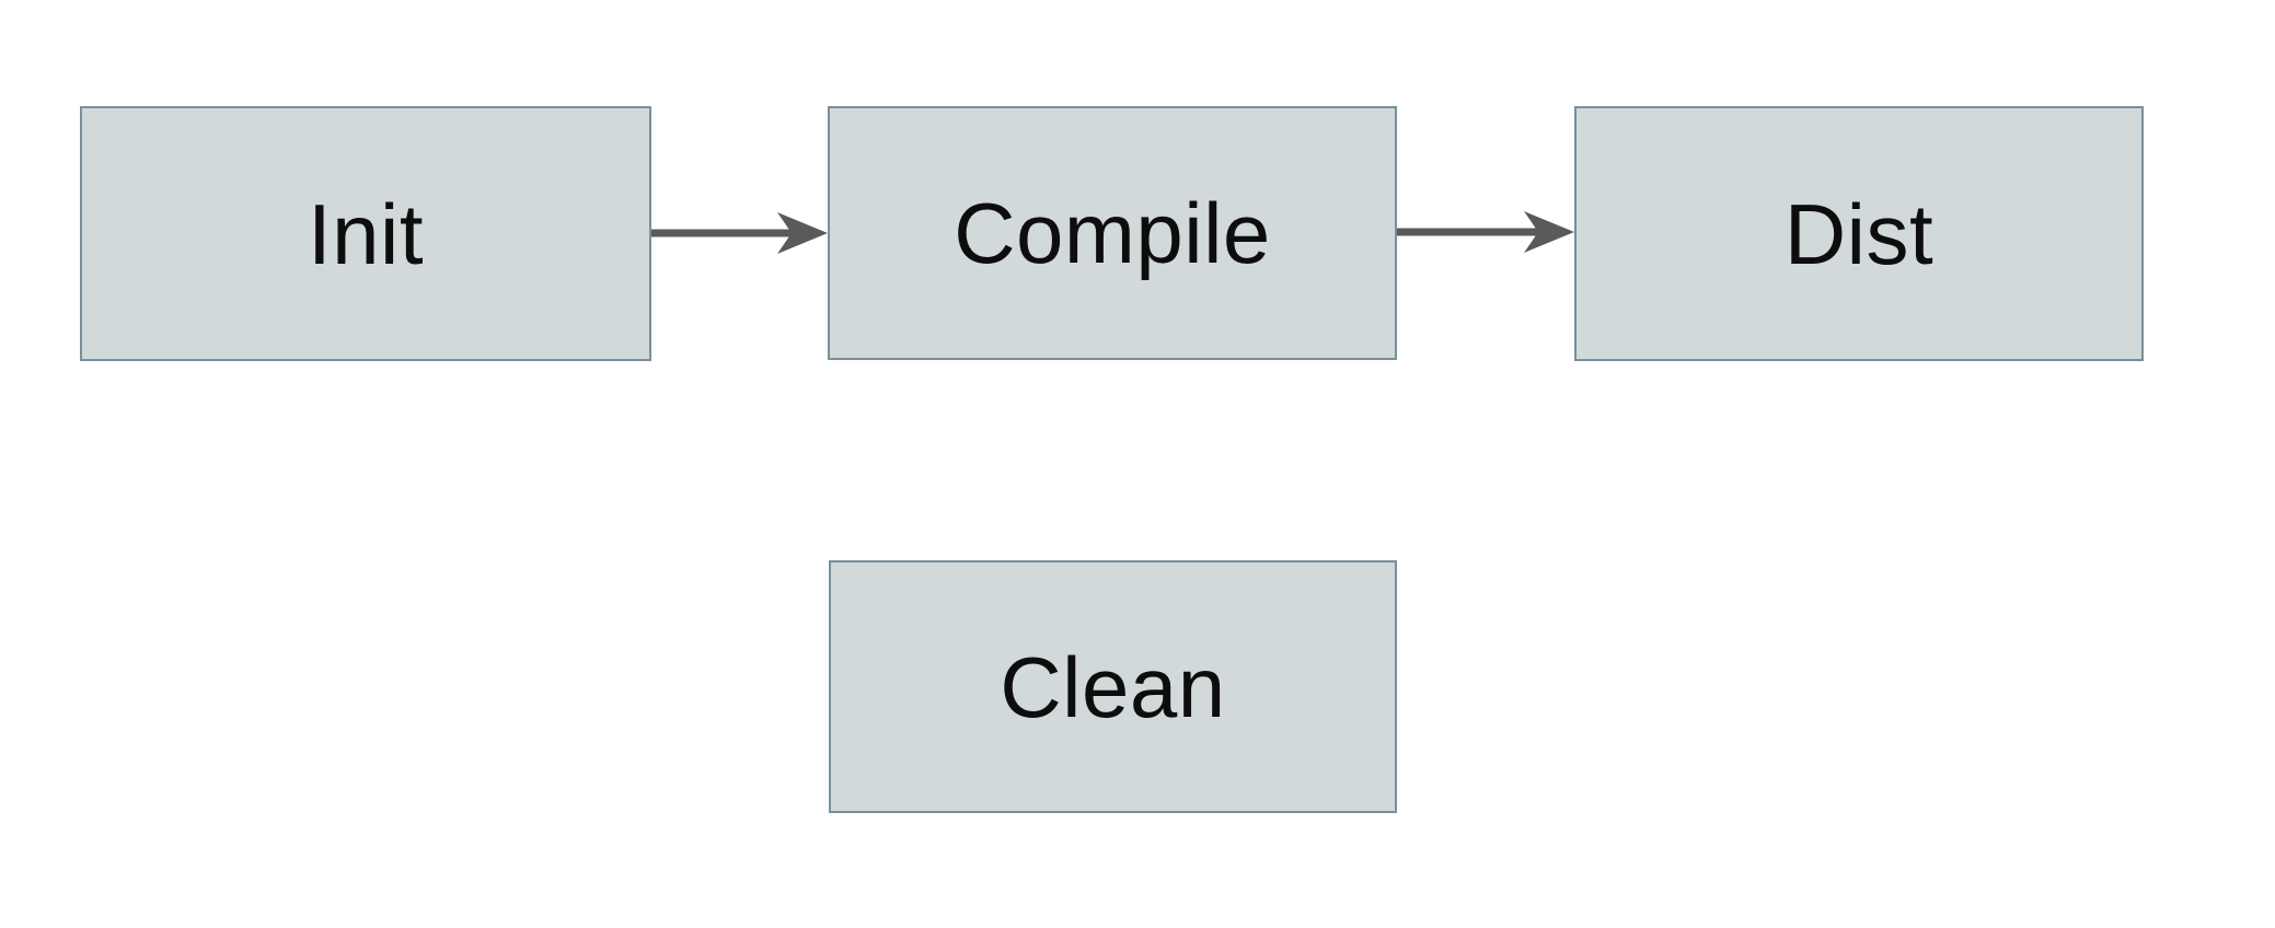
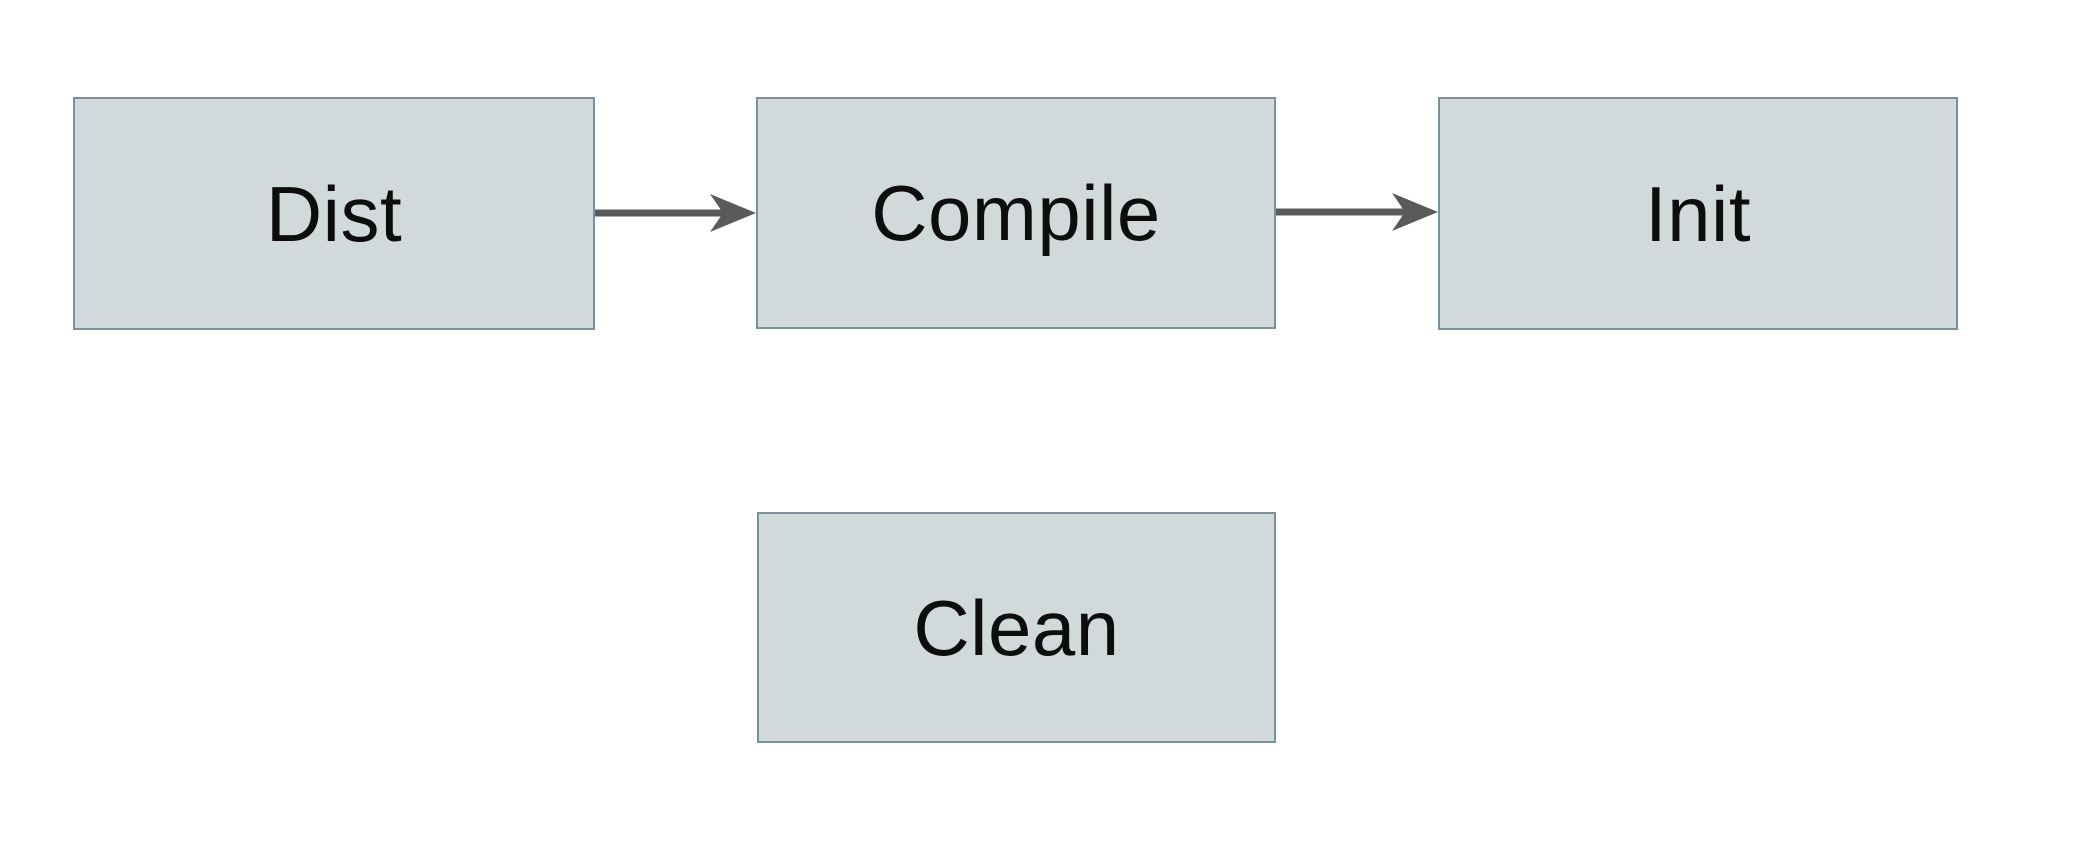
- Init
+ Dist
  Compile
- Dist
+ Init
  Clean
